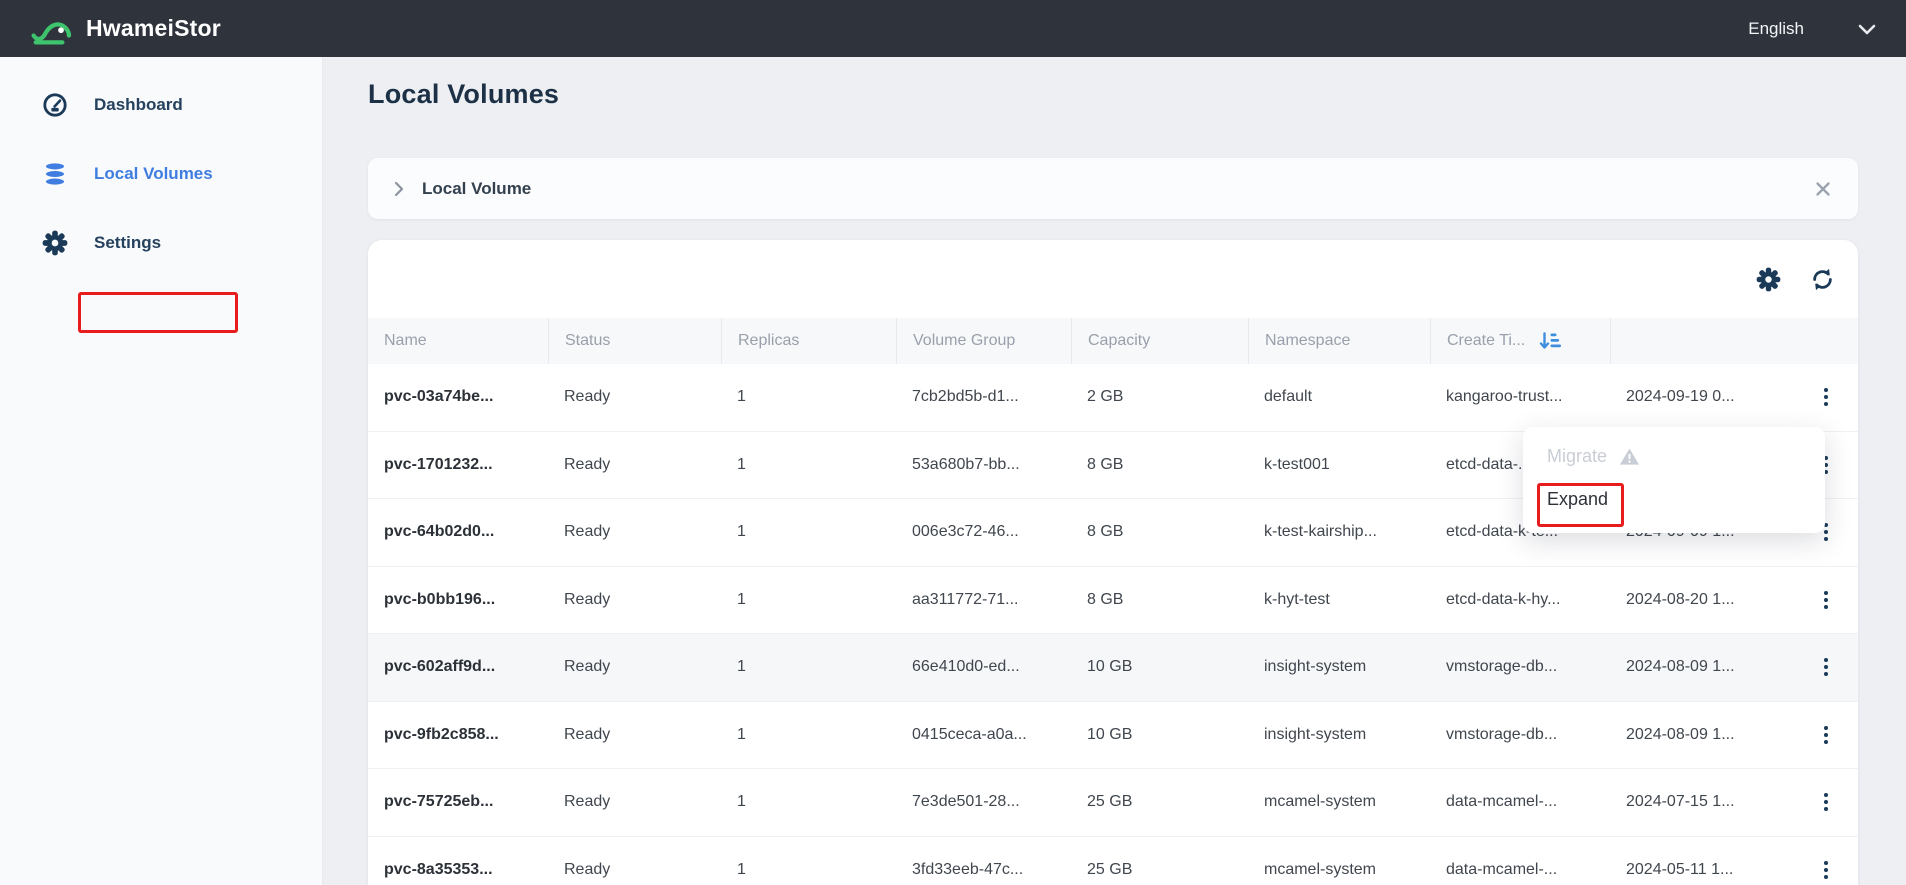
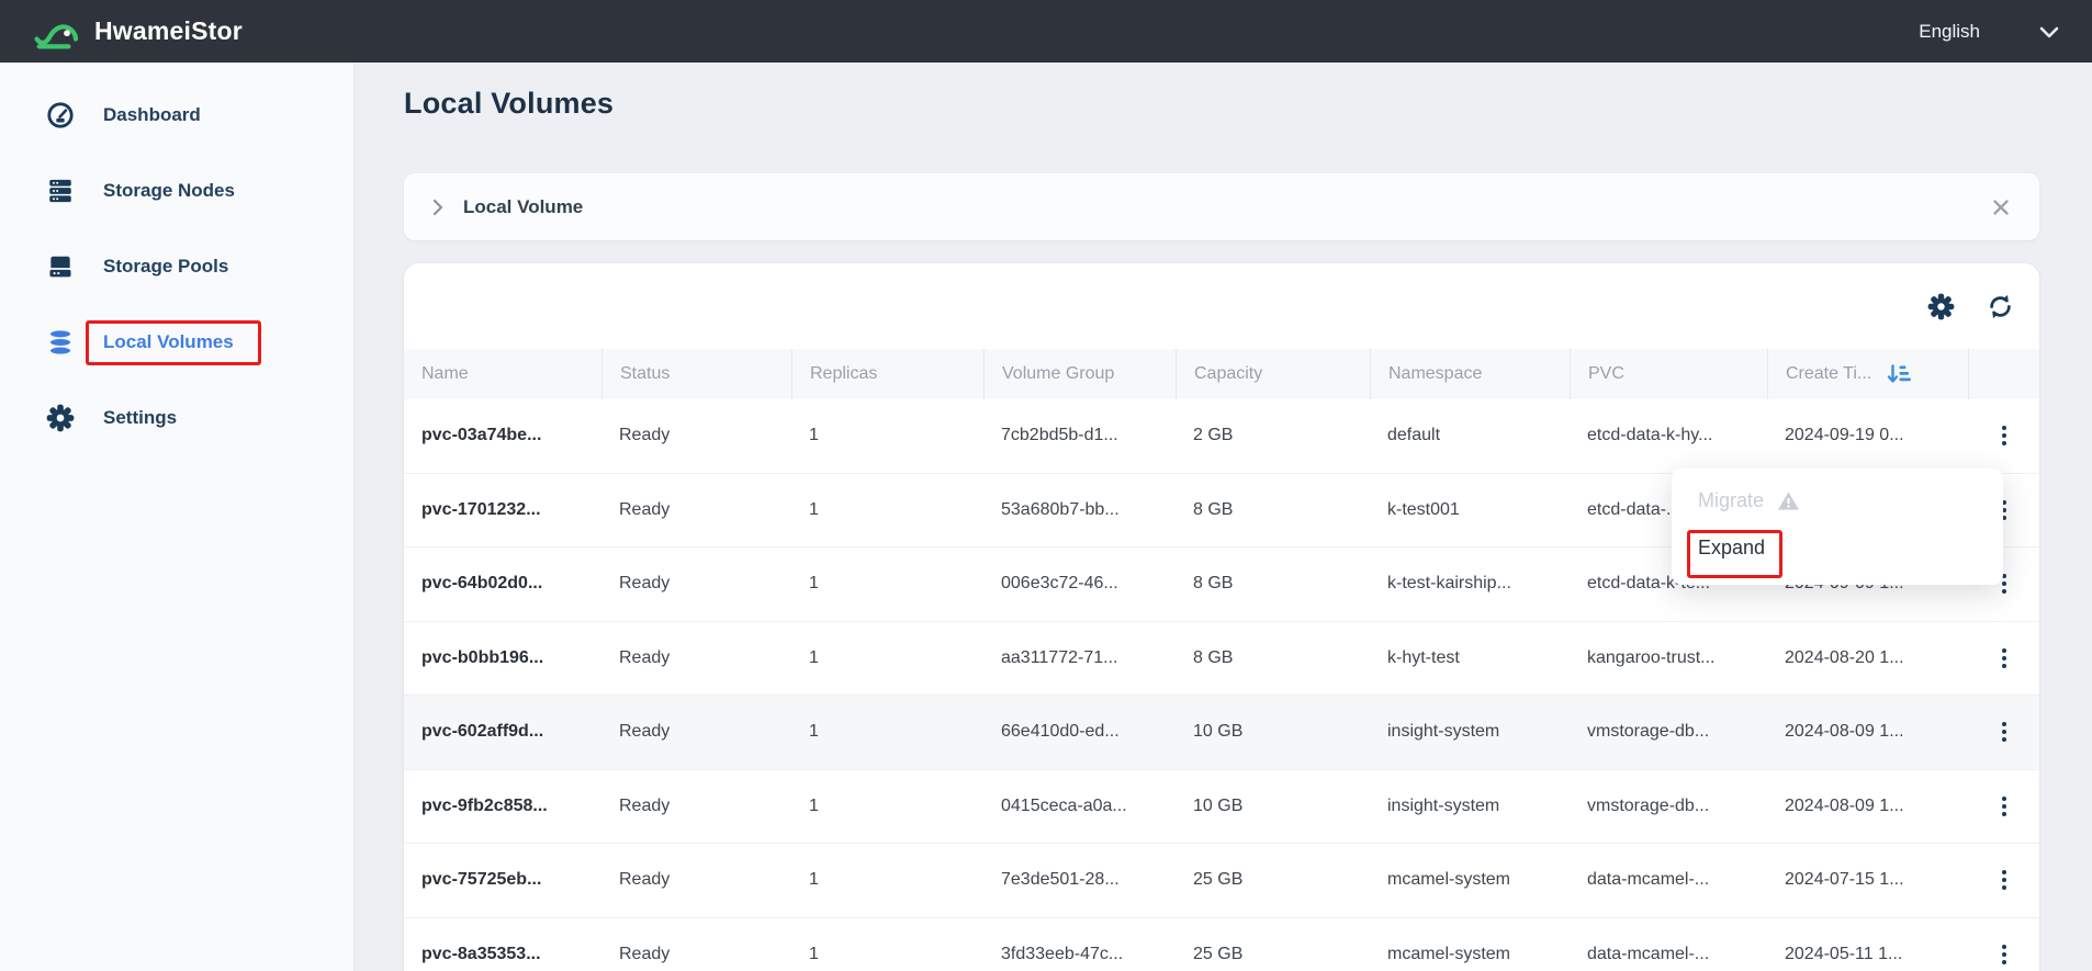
  HwameiStor
  English
  Dashboard
+ Storage Nodes
+ Storage Pools
  Local Volumes
  Settings
  Local Volumes
  Local Volume
  Name
  Status
  Replicas
  Volume Group
  Capacity
  Namespace
+ PVC
  Create Ti...
  pvc-03a74be...
  Ready
  1
  7cb2bd5b-d1...
  2 GB
  default
- kangaroo-trust...
+ etcd-data-k-hy...
  2024-09-19 0...
  pvc-1701232...
  Ready
  1
  53a680b7-bb...
  8 GB
  k-test001
  etcd-data-.
  pvc-64b02d0...
  Ready
  1
  006e3c72-46...
  8 GB
  k-test-kairship...
  pvc-b0bb196...
  Ready
  1
  aa311772-71...
  8 GB
  k-hyt-test
- etcd-data-k-hy...
+ kangaroo-trust...
  2024-08-20 1...
  pvc-602aff9d...
  Ready
  1
  66e410d0-ed...
  10 GB
  insight-system
  vmstorage-db...
  2024-08-09 1...
  pvc-9fb2c858...
  Ready
  1
  0415ceca-a0a...
  10 GB
  insight-system
  vmstorage-db...
  2024-08-09 1...
  pvc-75725eb...
  Ready
  1
  7e3de501-28...
  25 GB
  mcamel-system
  data-mcamel-...
  2024-07-15 1...
  pvc-8a35353...
  Ready
  1
  3fd33eeb-47c...
  25 GB
  mcamel-system
  data-mcamel-...
  2024-05-11 1...
  Migrate
  Expand
